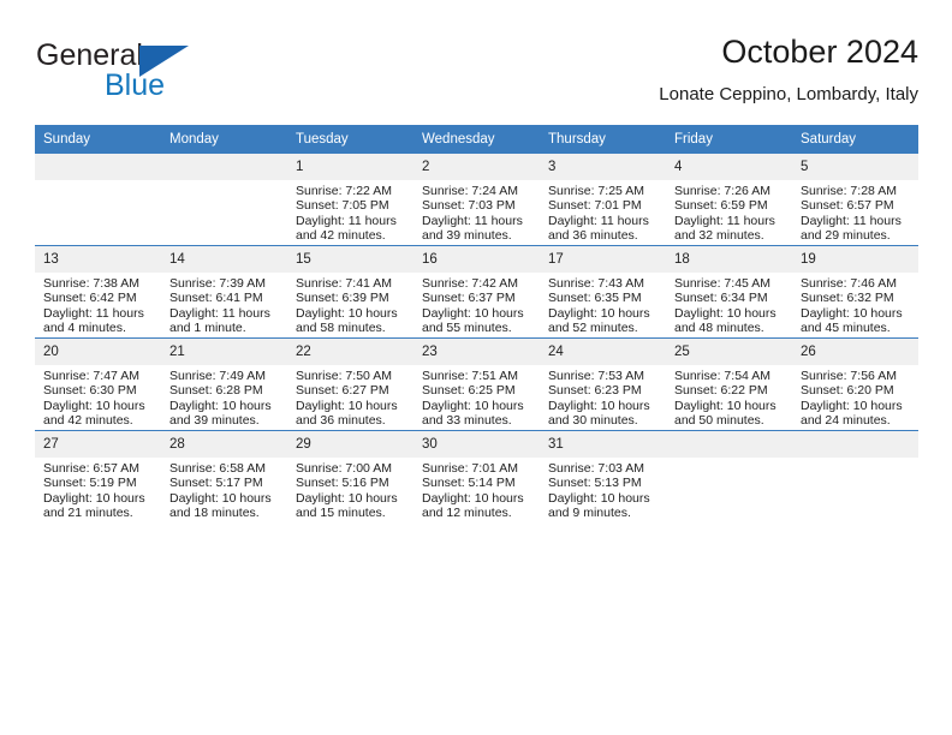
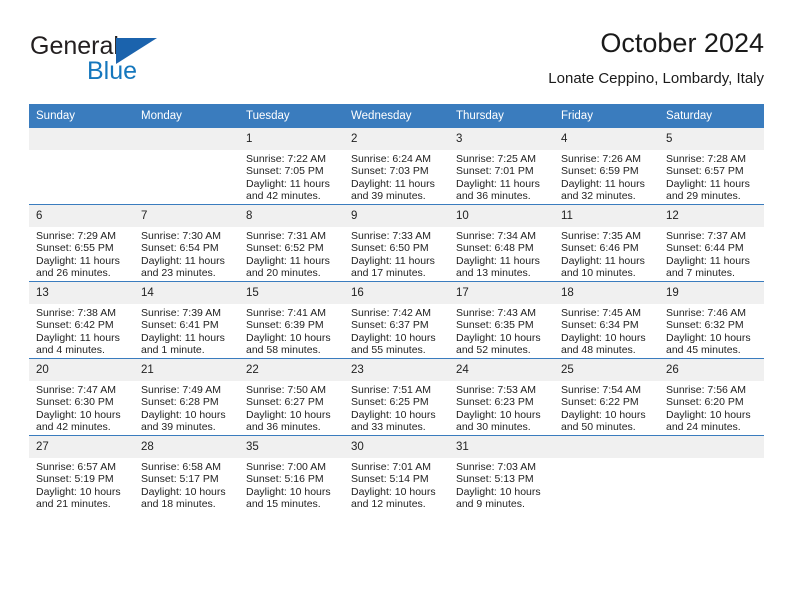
  General
  Blue
  October 2024
  Lonate Ceppino, Lombardy, Italy
  Sunday	Monday	Tuesday	Wednesday	Thursday	Friday	Saturday
- 		1Sunrise: 7:22 AMSunset: 7:05 PMDaylight: 11 hoursand 42 minutes.	2Sunrise: 7:24 AMSunset: 7:03 PMDaylight: 11 hoursand 39 minutes.	3Sunrise: 7:25 AMSunset: 7:01 PMDaylight: 11 hoursand 36 minutes.	4Sunrise: 7:26 AMSunset: 6:59 PMDaylight: 11 hoursand 32 minutes.	5Sunrise: 7:28 AMSunset: 6:57 PMDaylight: 11 hoursand 29 minutes.
+ 		1Sunrise: 7:22 AMSunset: 7:05 PMDaylight: 11 hoursand 42 minutes.	2Sunrise: 6:24 AMSunset: 7:03 PMDaylight: 11 hoursand 39 minutes.	3Sunrise: 7:25 AMSunset: 7:01 PMDaylight: 11 hoursand 36 minutes.	4Sunrise: 7:26 AMSunset: 6:59 PMDaylight: 11 hoursand 32 minutes.	5Sunrise: 7:28 AMSunset: 6:57 PMDaylight: 11 hoursand 29 minutes.
+ 6Sunrise: 7:29 AMSunset: 6:55 PMDaylight: 11 hoursand 26 minutes.	7Sunrise: 7:30 AMSunset: 6:54 PMDaylight: 11 hoursand 23 minutes.	8Sunrise: 7:31 AMSunset: 6:52 PMDaylight: 11 hoursand 20 minutes.	9Sunrise: 7:33 AMSunset: 6:50 PMDaylight: 11 hoursand 17 minutes.	10Sunrise: 7:34 AMSunset: 6:48 PMDaylight: 11 hoursand 13 minutes.	11Sunrise: 7:35 AMSunset: 6:46 PMDaylight: 11 hoursand 10 minutes.	12Sunrise: 7:37 AMSunset: 6:44 PMDaylight: 11 hoursand 7 minutes.
  13Sunrise: 7:38 AMSunset: 6:42 PMDaylight: 11 hoursand 4 minutes.	14Sunrise: 7:39 AMSunset: 6:41 PMDaylight: 11 hoursand 1 minute.	15Sunrise: 7:41 AMSunset: 6:39 PMDaylight: 10 hoursand 58 minutes.	16Sunrise: 7:42 AMSunset: 6:37 PMDaylight: 10 hoursand 55 minutes.	17Sunrise: 7:43 AMSunset: 6:35 PMDaylight: 10 hoursand 52 minutes.	18Sunrise: 7:45 AMSunset: 6:34 PMDaylight: 10 hoursand 48 minutes.	19Sunrise: 7:46 AMSunset: 6:32 PMDaylight: 10 hoursand 45 minutes.
  20Sunrise: 7:47 AMSunset: 6:30 PMDaylight: 10 hoursand 42 minutes.	21Sunrise: 7:49 AMSunset: 6:28 PMDaylight: 10 hoursand 39 minutes.	22Sunrise: 7:50 AMSunset: 6:27 PMDaylight: 10 hoursand 36 minutes.	23Sunrise: 7:51 AMSunset: 6:25 PMDaylight: 10 hoursand 33 minutes.	24Sunrise: 7:53 AMSunset: 6:23 PMDaylight: 10 hoursand 30 minutes.	25Sunrise: 7:54 AMSunset: 6:22 PMDaylight: 10 hoursand 50 minutes.	26Sunrise: 7:56 AMSunset: 6:20 PMDaylight: 10 hoursand 24 minutes.
- 27Sunrise: 6:57 AMSunset: 5:19 PMDaylight: 10 hoursand 21 minutes.	28Sunrise: 6:58 AMSunset: 5:17 PMDaylight: 10 hoursand 18 minutes.	29Sunrise: 7:00 AMSunset: 5:16 PMDaylight: 10 hoursand 15 minutes.	30Sunrise: 7:01 AMSunset: 5:14 PMDaylight: 10 hoursand 12 minutes.	31Sunrise: 7:03 AMSunset: 5:13 PMDaylight: 10 hoursand 9 minutes.
+ 27Sunrise: 6:57 AMSunset: 5:19 PMDaylight: 10 hoursand 21 minutes.	28Sunrise: 6:58 AMSunset: 5:17 PMDaylight: 10 hoursand 18 minutes.	35Sunrise: 7:00 AMSunset: 5:16 PMDaylight: 10 hoursand 15 minutes.	30Sunrise: 7:01 AMSunset: 5:14 PMDaylight: 10 hoursand 12 minutes.	31Sunrise: 7:03 AMSunset: 5:13 PMDaylight: 10 hoursand 9 minutes.
